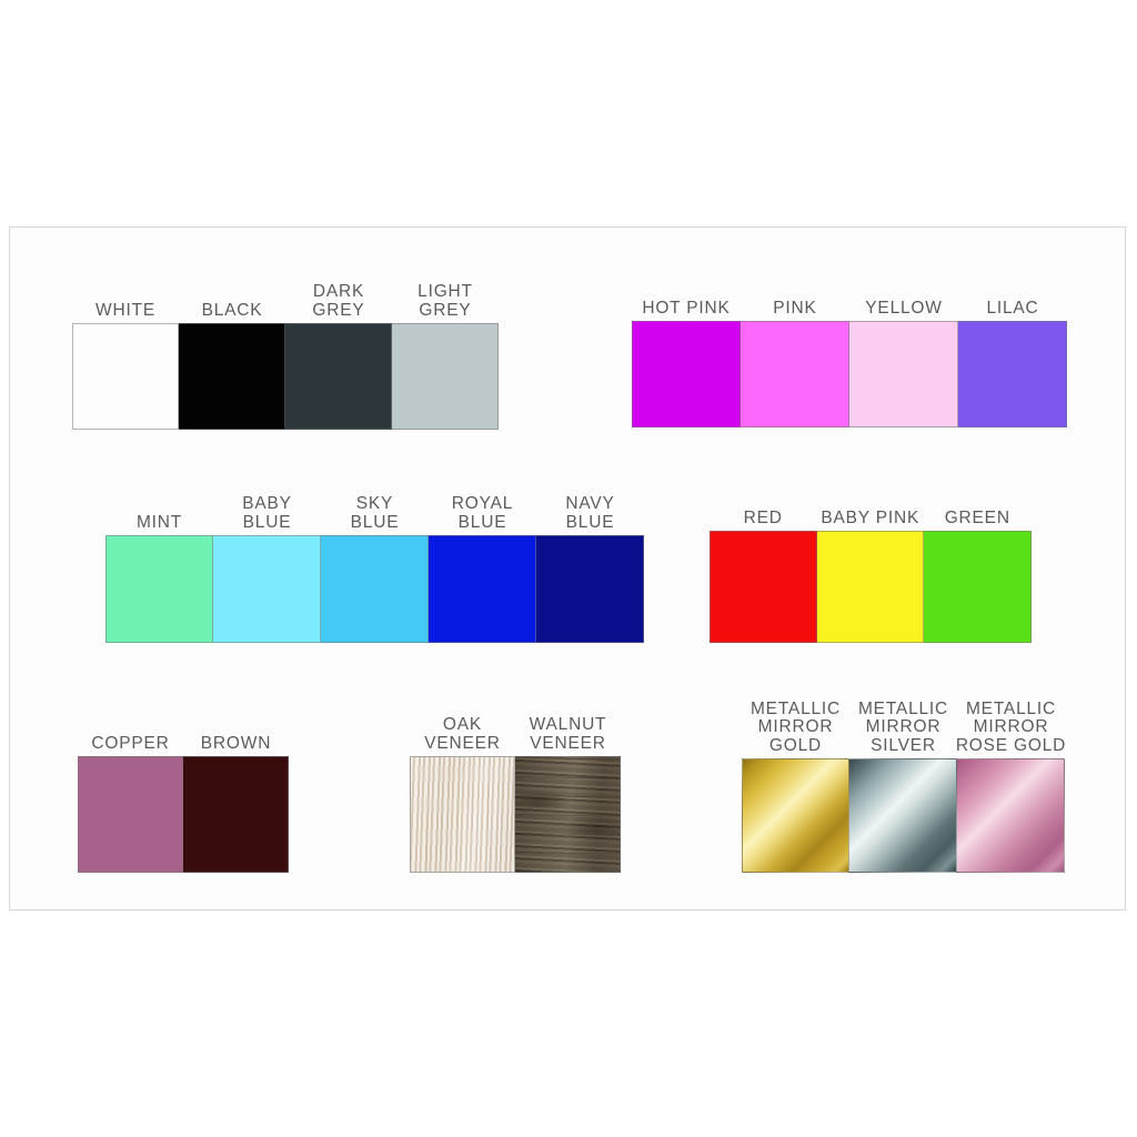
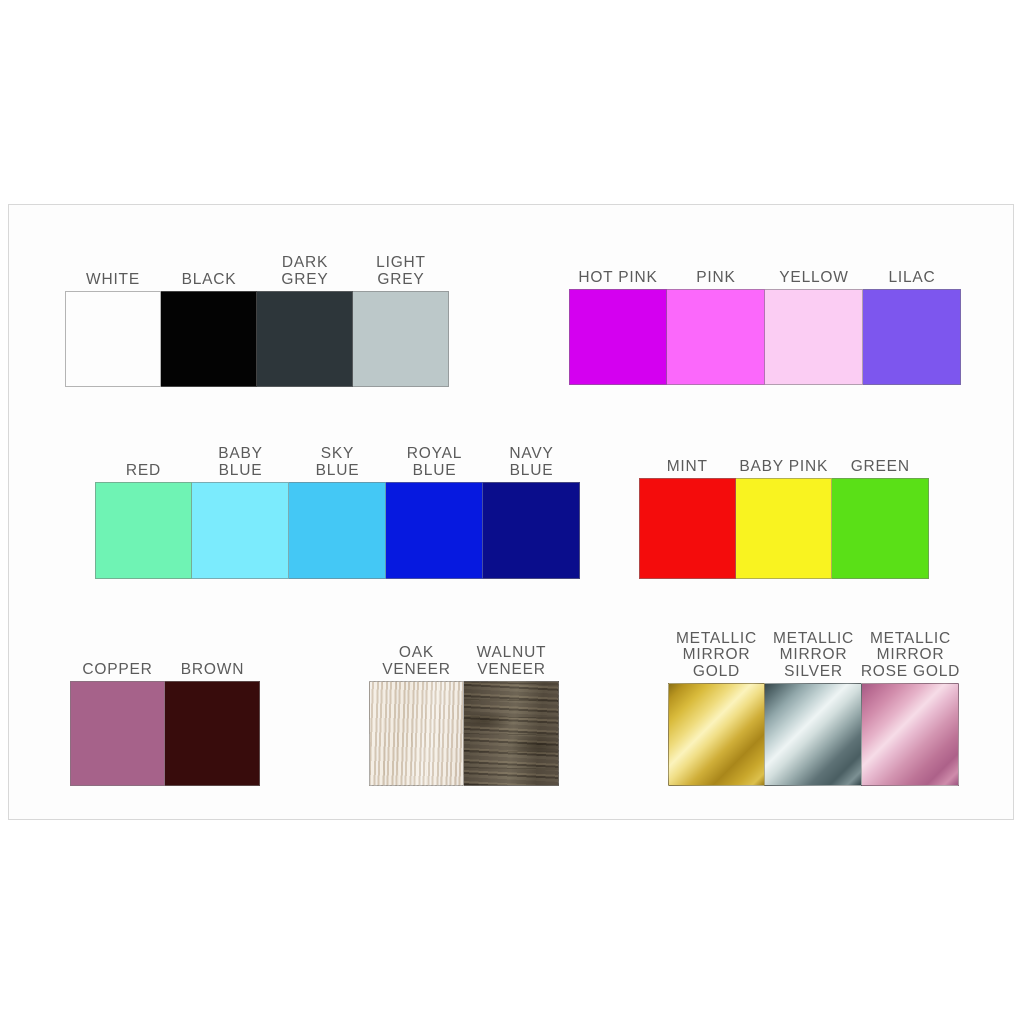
  WHITE
  BLACK
  DARK
  GREY
  LIGHT
  GREY
  HOT PINK
  PINK
  YELLOW
  LILAC
- MINT
+ RED
  BABY
  BLUE
  SKY
  BLUE
  ROYAL
  BLUE
  NAVY
  BLUE
- RED
+ MINT
  BABY PINK
  GREEN
  COPPER
  BROWN
  OAK
  VENEER
  WALNUT
  VENEER
  METALLIC
  MIRROR
  GOLD
  METALLIC
  MIRROR
  SILVER
  METALLIC
  MIRROR
  ROSE GOLD
